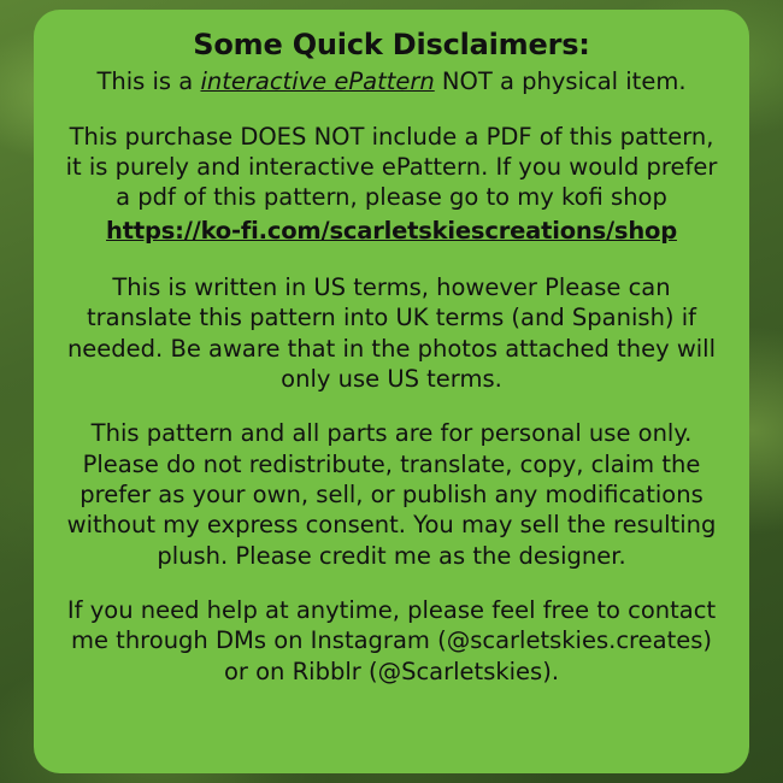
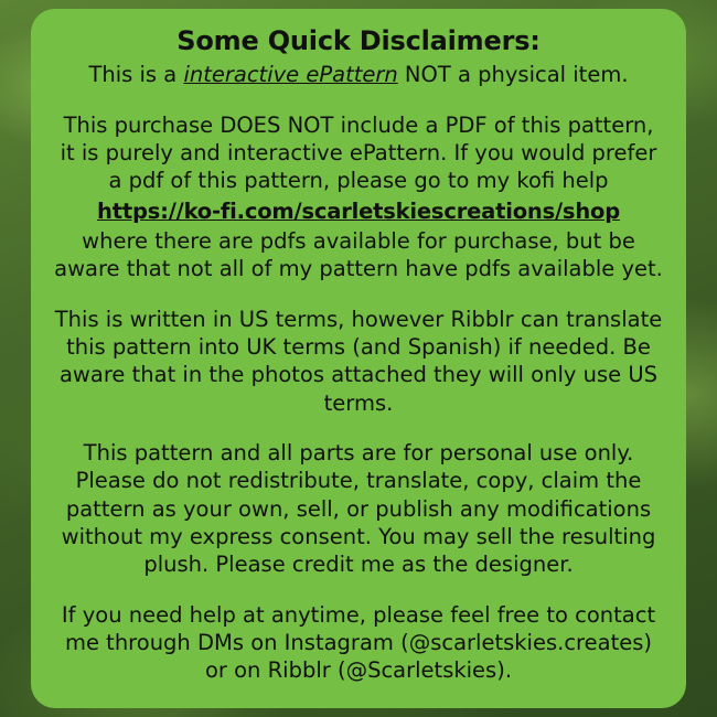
  Some Quick Disclaimers:
  This is a interactive ePattern NOT a physical item.
- This purchase DOES NOT include a PDF of this pattern, it is purely and interactive ePattern. If you would prefer a pdf of this pattern, please go to my kofi shop
+ This purchase DOES NOT include a PDF of this pattern, it is purely and interactive ePattern. If you would prefer a pdf of this pattern, please go to my kofi help
  https://ko-fi.com/scarletskiescreations/shop
+ where there are pdfs available for purchase, but be aware that not all of my pattern have pdfs available yet.
- This is written in US terms, however Please can translate this pattern into UK terms (and Spanish) if needed. Be aware that in the photos attached they will only use US terms.
+ This is written in US terms, however Ribblr can translate this pattern into UK terms (and Spanish) if needed. Be aware that in the photos attached they will only use US terms.
- This pattern and all parts are for personal use only. Please do not redistribute, translate, copy, claim the prefer as your own, sell, or publish any modifications without my express consent. You may sell the resulting plush. Please credit me as the designer.
+ This pattern and all parts are for personal use only. Please do not redistribute, translate, copy, claim the pattern as your own, sell, or publish any modifications without my express consent. You may sell the resulting plush. Please credit me as the designer.
  If you need help at anytime, please feel free to contact me through DMs on Instagram (@scarletskies.creates) or on Ribblr (@Scarletskies).
